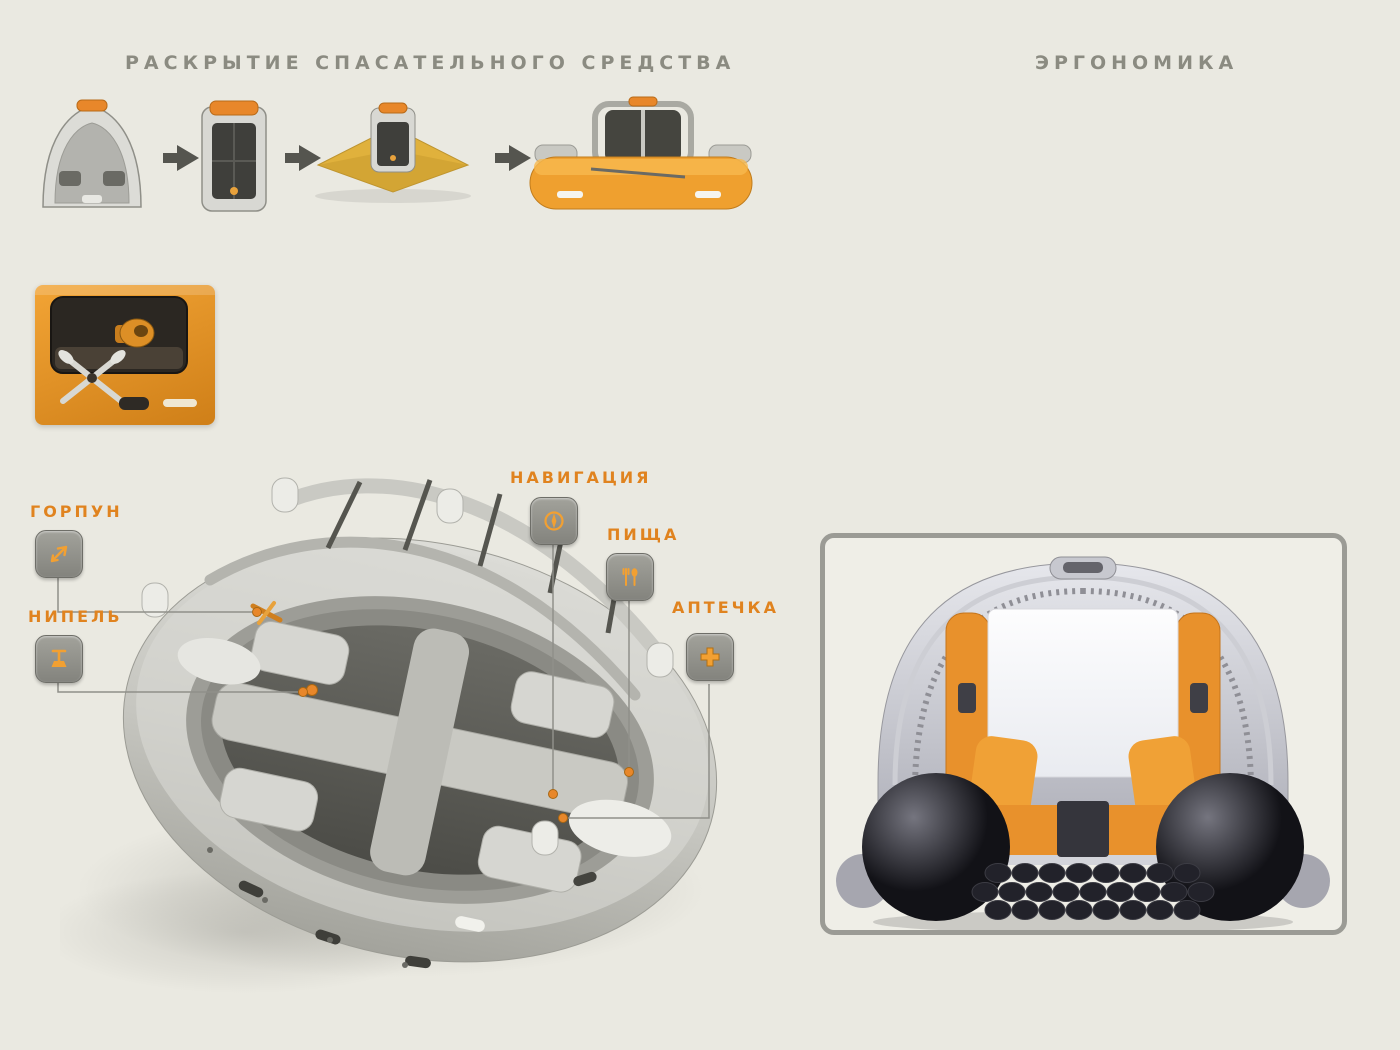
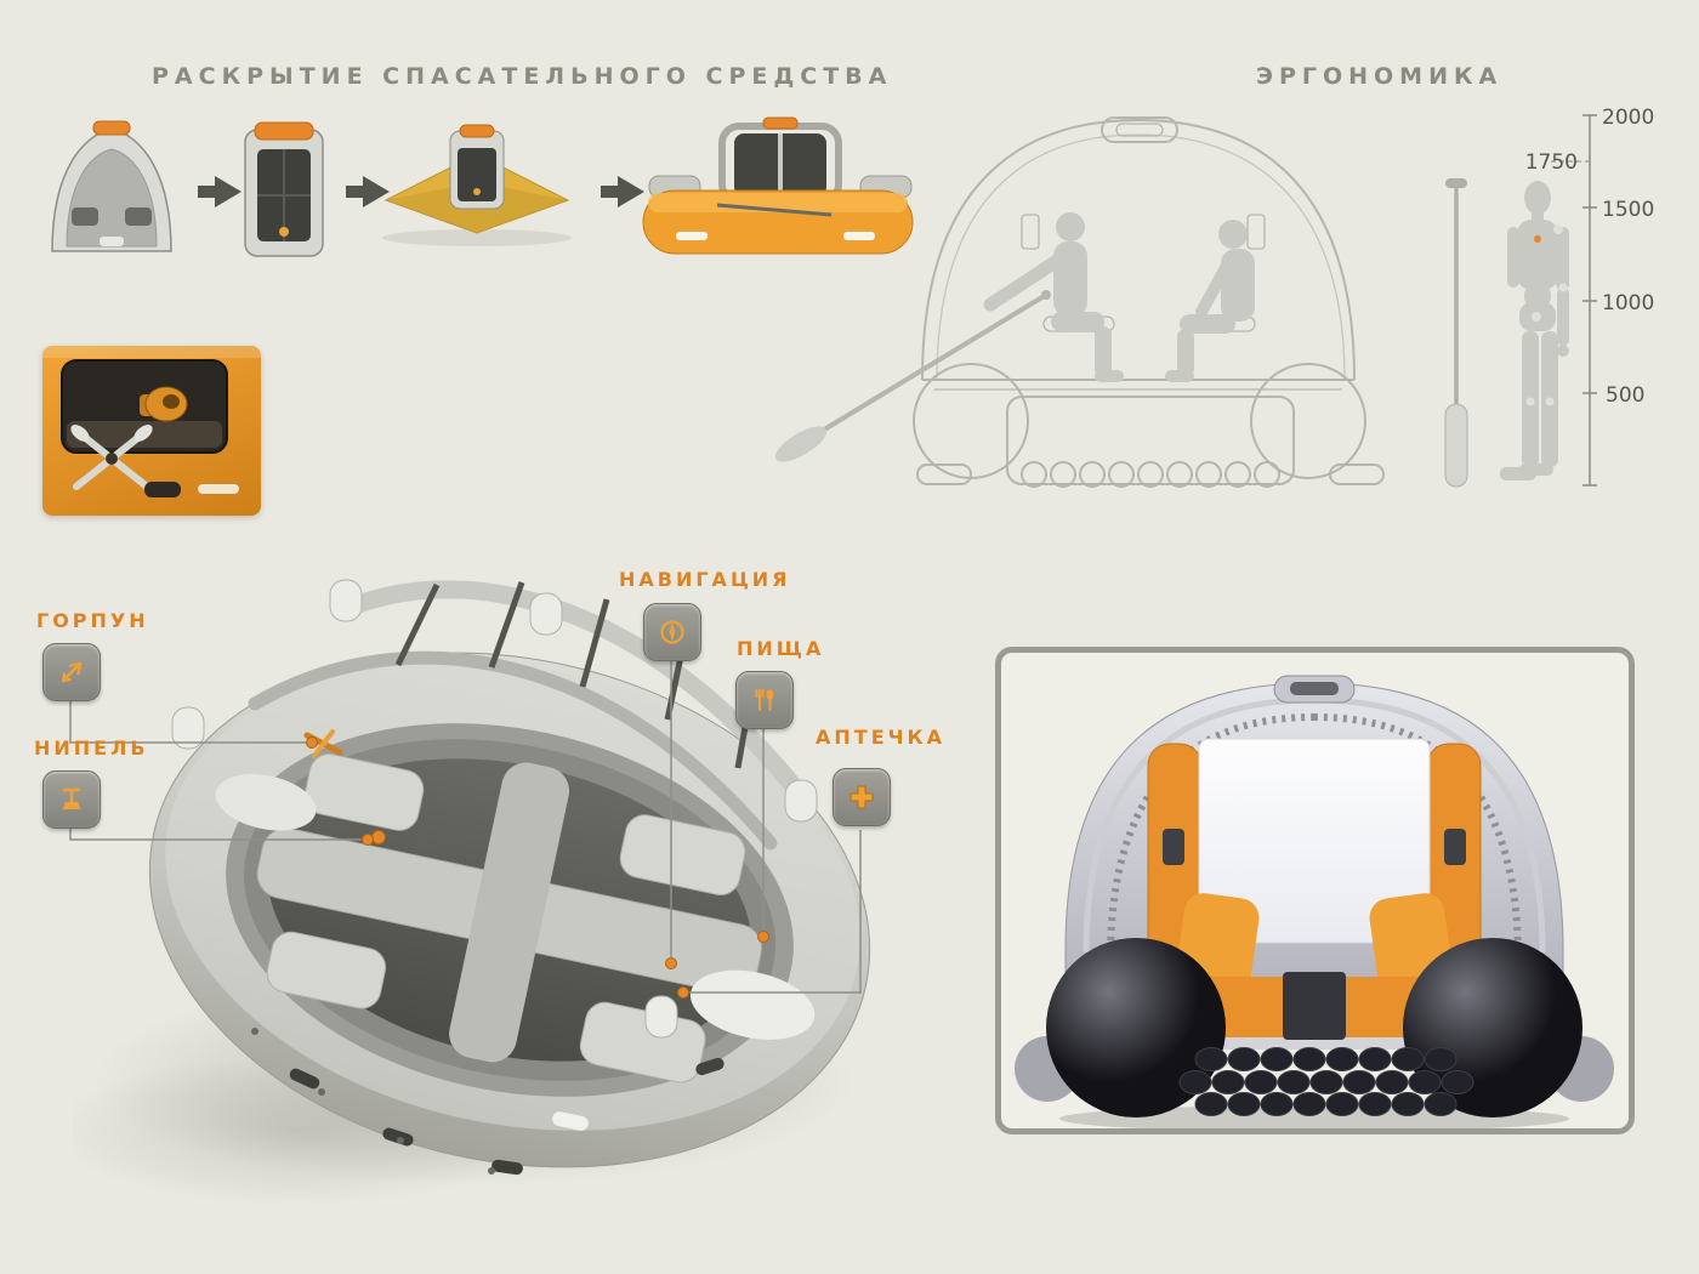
  РАСКРЫТИЕ СПАСАТЕЛЬНОГО СРЕДСТВА
  ЭРГОНОМИКА
+ 2000
+ 1750
+ 1500
+ 1000
+ 500
  ГОРПУН
  НИПЕЛЬ
  НАВИГАЦИЯ
  ПИЩА
  АПТЕЧКА
